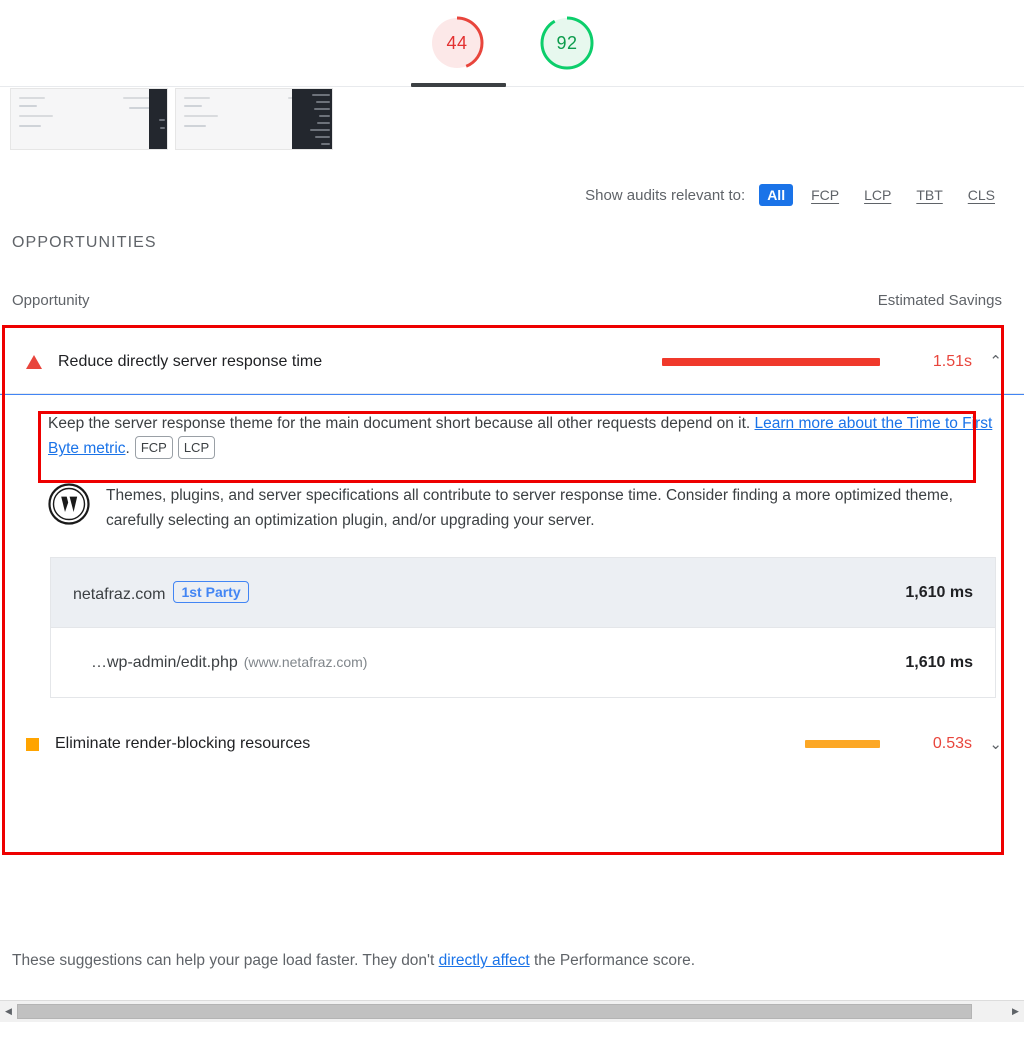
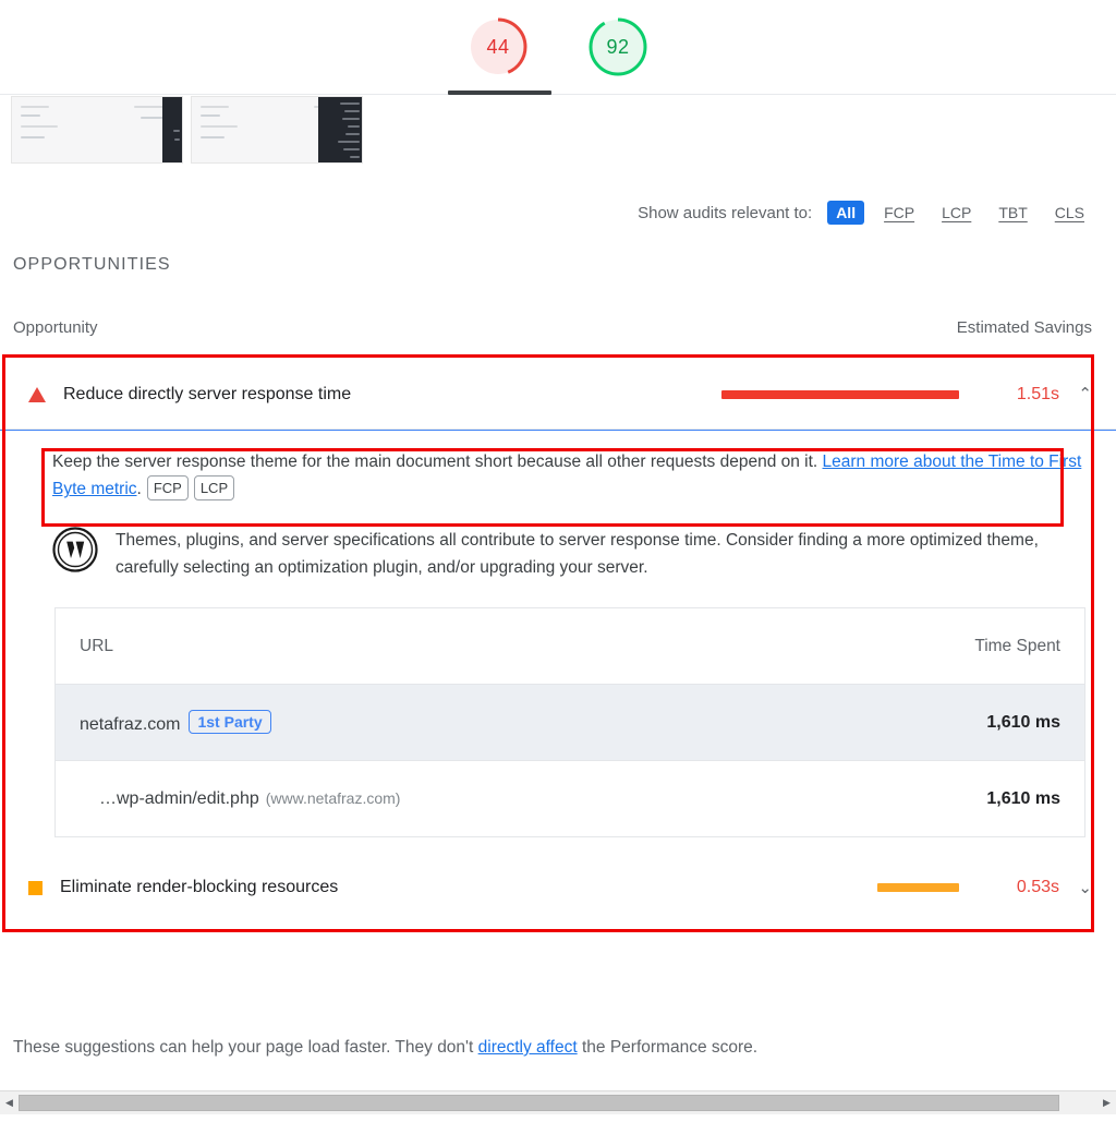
  44
  92
  Show audits relevant to:
  All
  FCP
  LCP
  TBT
  CLS
  OPPORTUNITIES
  Opportunity
  Estimated Savings
  Reduce directly server response time
  1.51s
  ⌃
  Keep the server response theme for the main document short because all other requests depend on it. Learn more about the Time to First Byte metric. FCP LCP
  Themes, plugins, and server specifications all contribute to server response time. Consider finding a more optimized theme, carefully selecting an optimization plugin, and/or upgrading your server.
+ URL	Time Spent
  netafraz.com 1st Party	1,610 ms
  …wp-admin/edit.php (www.netafraz.com)	1,610 ms
  Eliminate render-blocking resources
  0.53s
  ⌄
  These suggestions can help your page load faster. They don't directly affect the Performance score.
  ◀
  ▶
